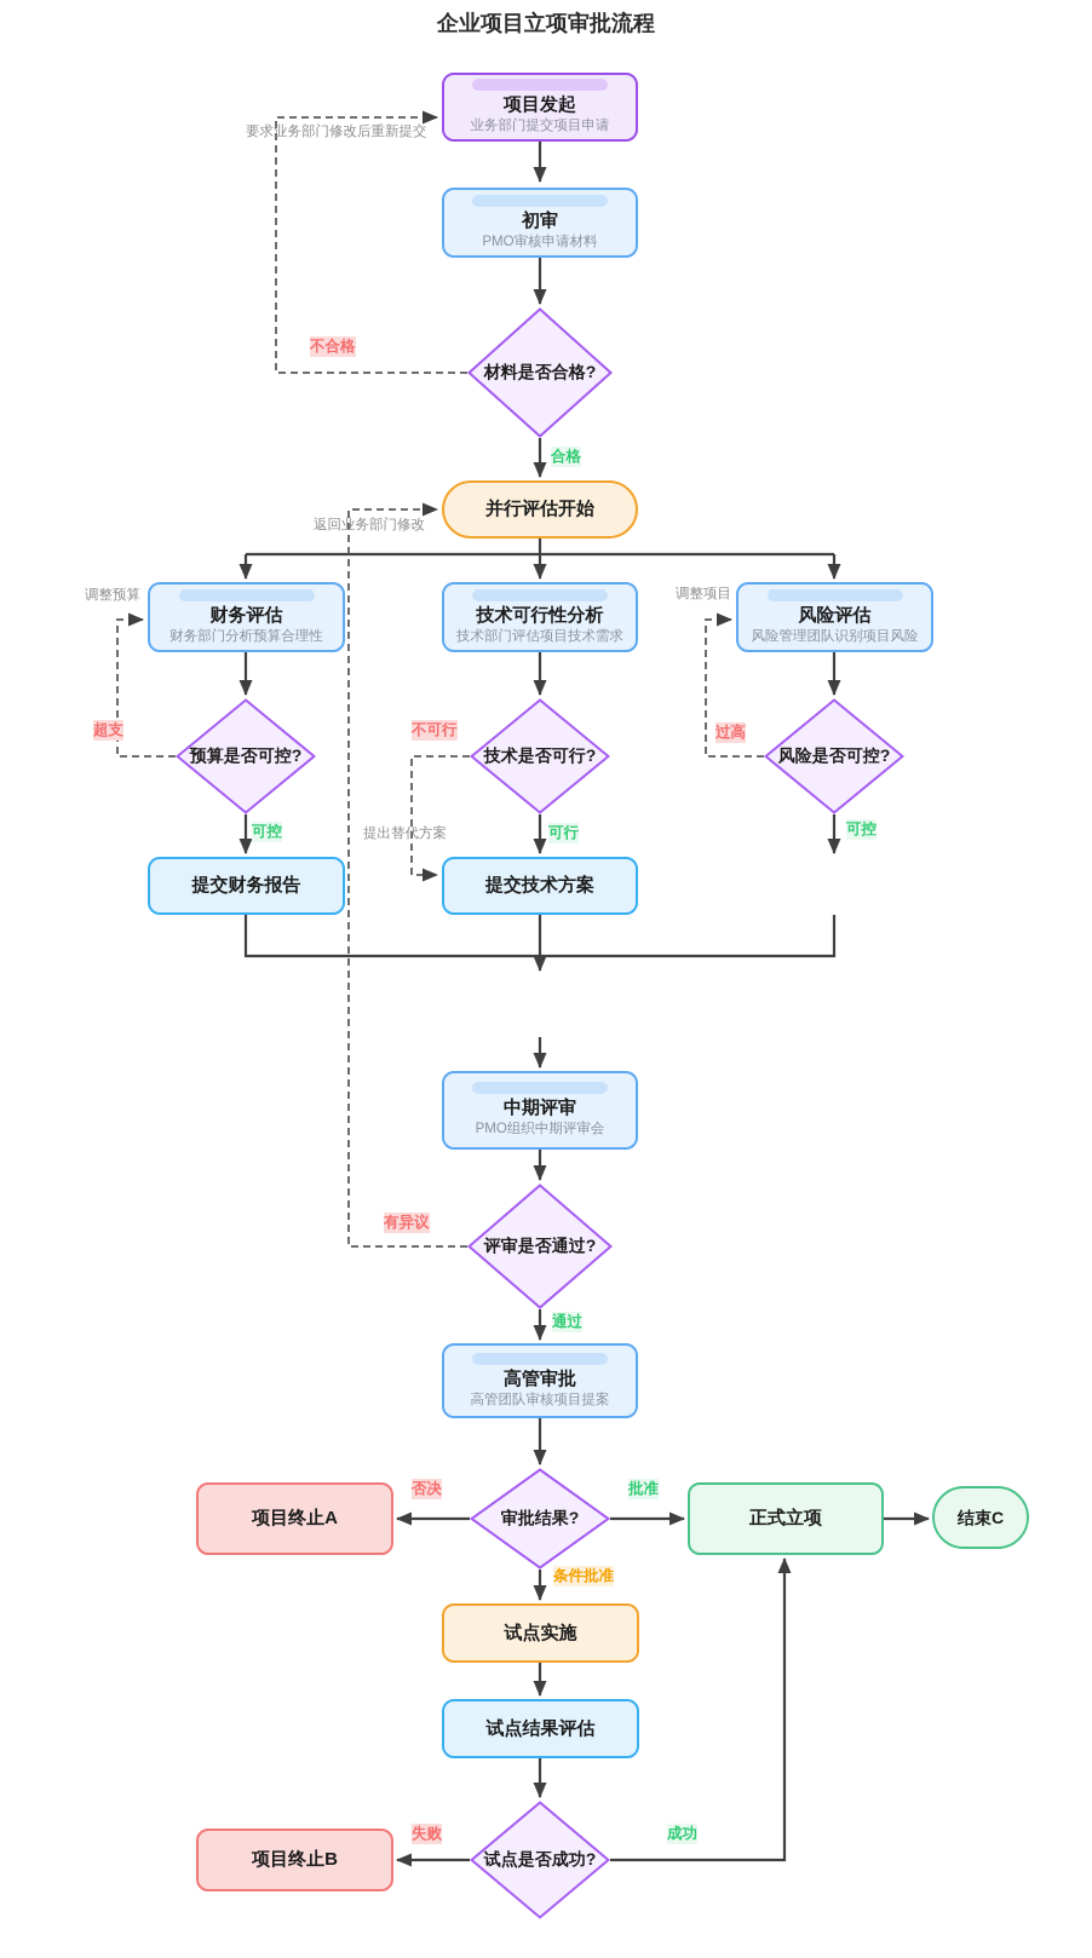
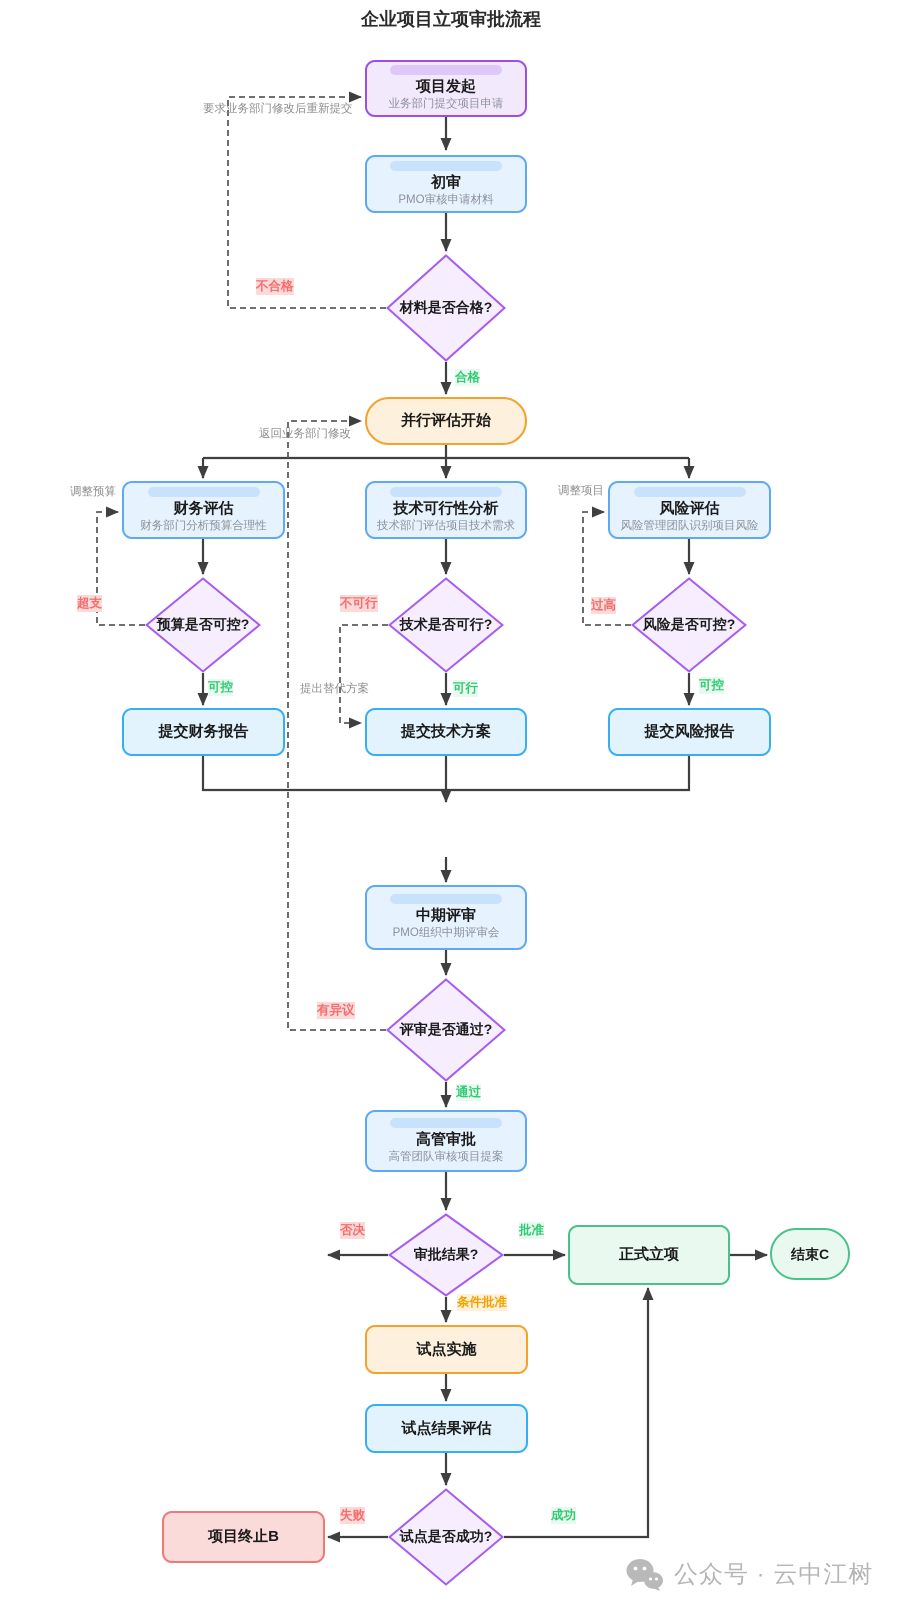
  企业项目立项审批流程
  项目发起
  业务部门提交项目申请
  初审
  PMO审核申请材料
  并行评估开始
  财务评估
  财务部门分析预算合理性
  技术可行性分析
  技术部门评估项目技术需求
  风险评估
  风险管理团队识别项目风险
  提交财务报告
  提交技术方案
+ 提交风险报告
  中期评审
  PMO组织中期评审会
  高管审批
  高管团队审核项目提案
- 项目终止A
  正式立项
  结束C
  试点实施
  试点结果评估
  项目终止B
  材料是否合格?
  预算是否可控?
  技术是否可行?
  风险是否可控?
  评审是否通过?
  审批结果?
  试点是否成功?
  要求业务部门修改后重新提交
  不合格
  合格
  返回业务部门修改
  调整预算
  超支
  可控
  不可行
  可行
  提出替代方案
  过高
  调整项目
  可控
  有异议
  通过
  否决
  批准
  条件批准
  失败
  成功
+ 公众号 · 云中江树
